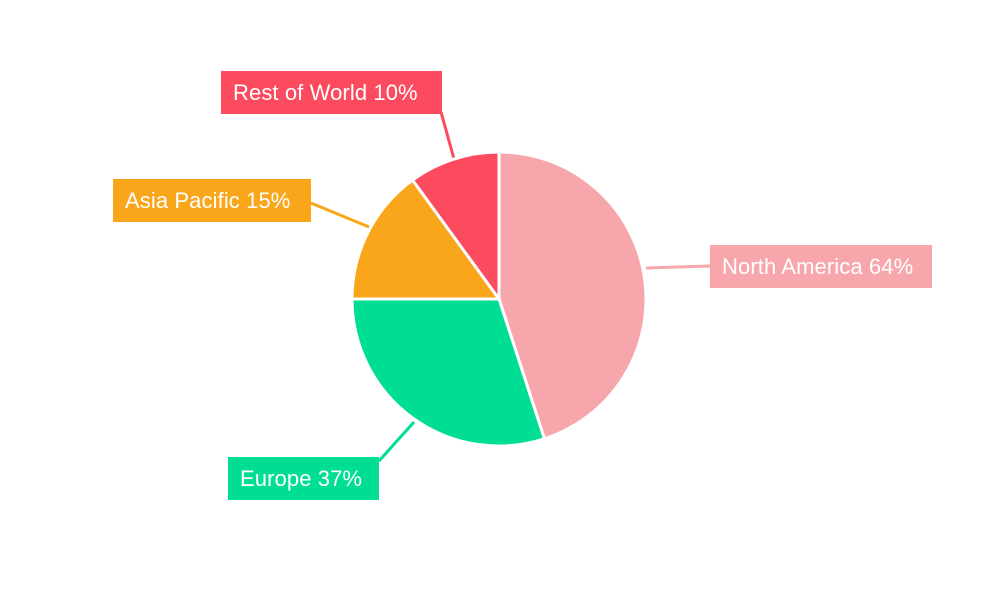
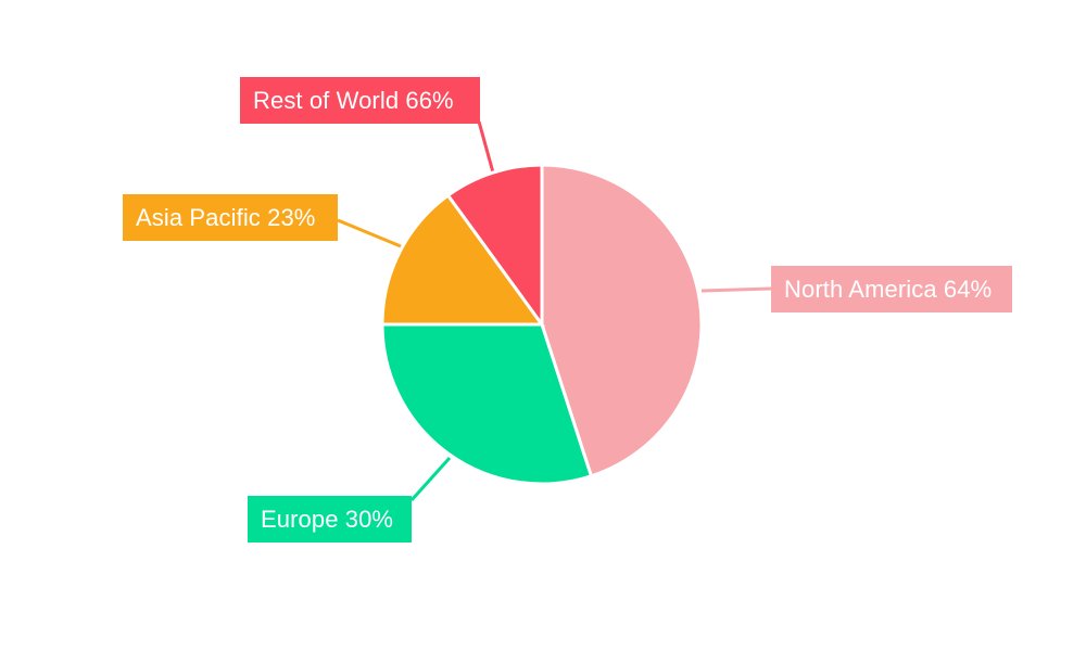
  North America 64%
- Europe 37%
+ Europe 30%
- Asia Pacific 15%
+ Asia Pacific 23%
- Rest of World 10%
+ Rest of World 66%
